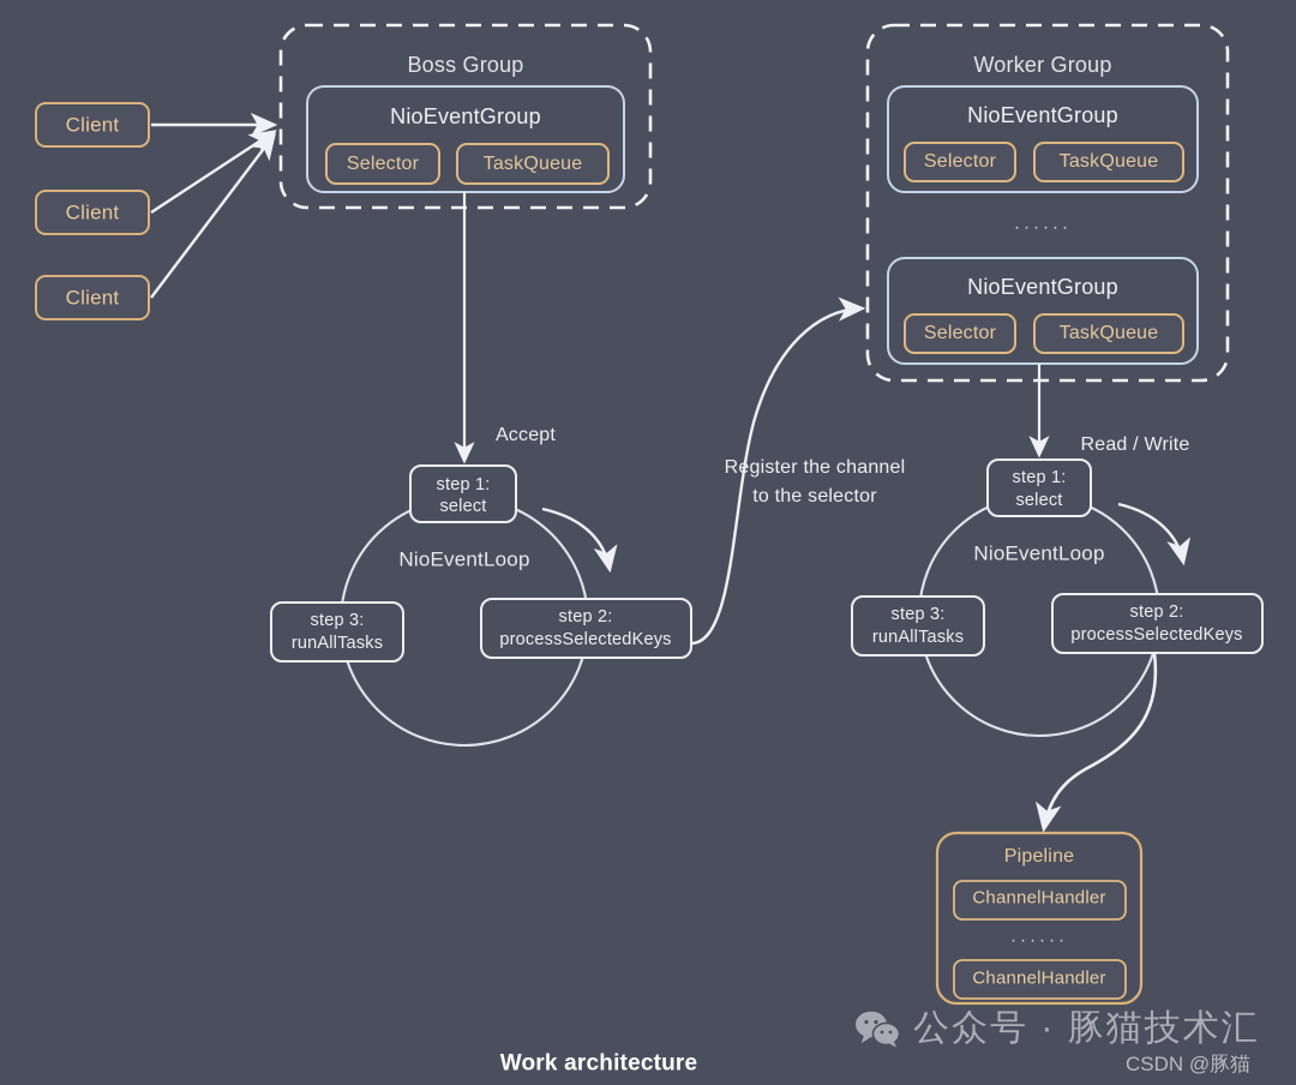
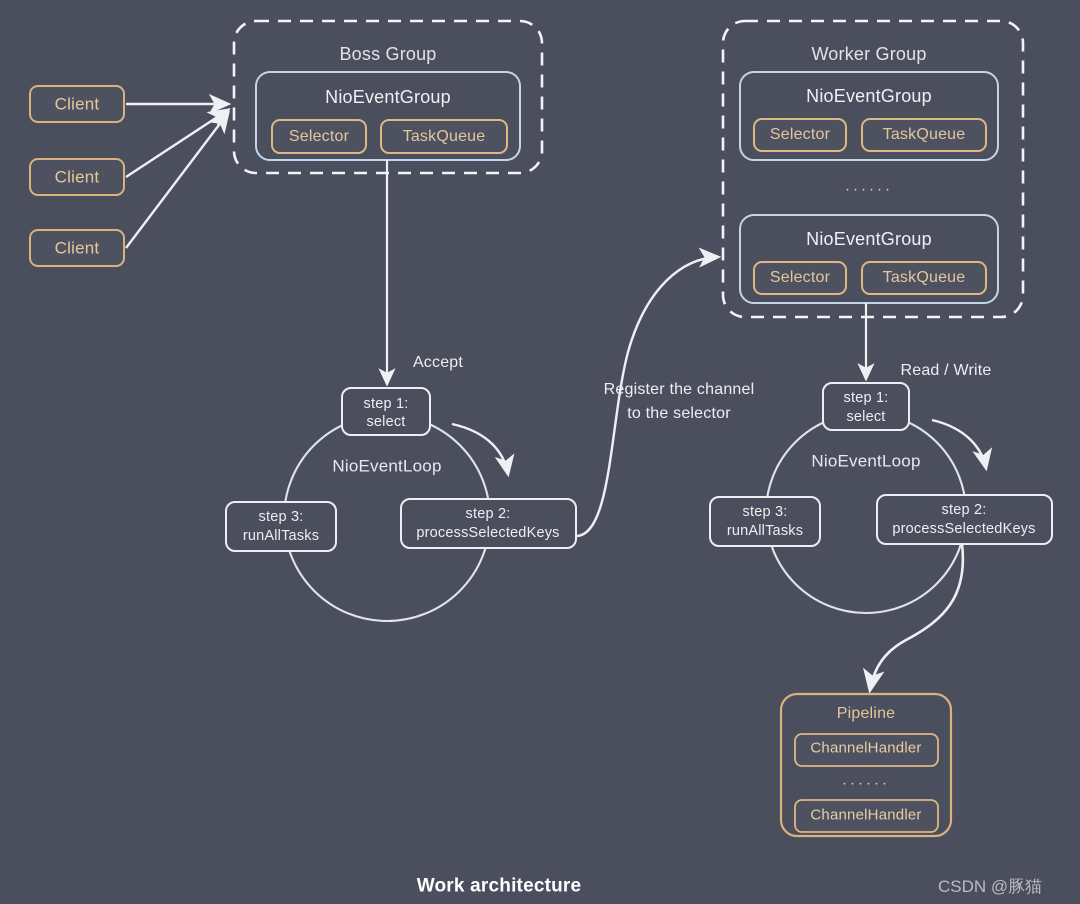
  Client
  Client
  Client
  Boss Group
  NioEventGroup
  Selector
  TaskQueue
  Worker Group
  NioEventGroup
  Selector
  TaskQueue
  ······
  NioEventGroup
  Selector
  TaskQueue
  Accept
  NioEventLoop
  step 1:
  select
  step 2:
  processSelectedKeys
  step 3:
  runAllTasks
  Register the channel
  to the selector
  Read / Write
  NioEventLoop
  step 1:
  select
  step 2:
  processSelectedKeys
  step 3:
  runAllTasks
  Pipeline
  ChannelHandler
  ······
  ChannelHandler
  Work architecture
- 公众号 · 豚猫技术汇
  CSDN @豚猫
